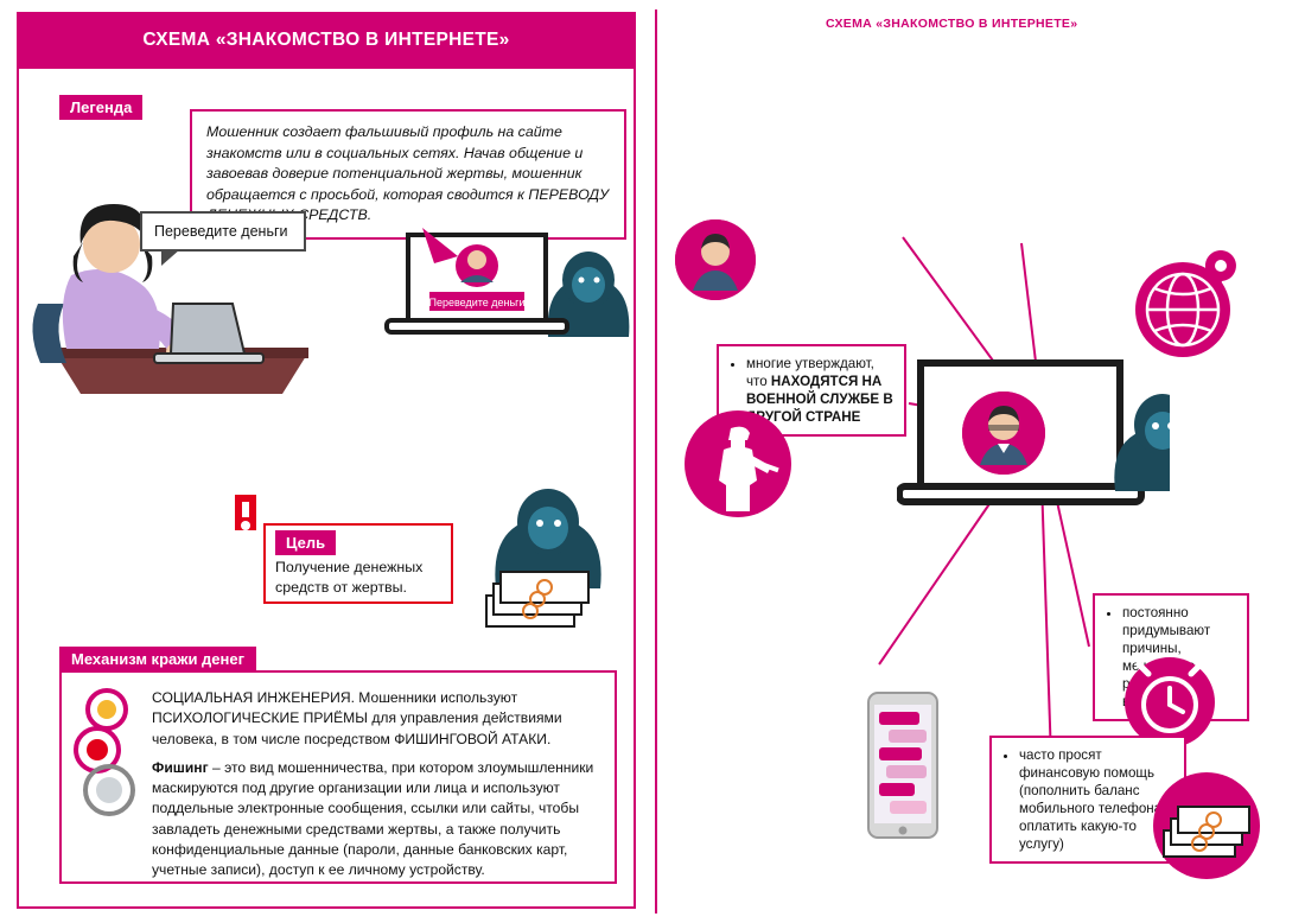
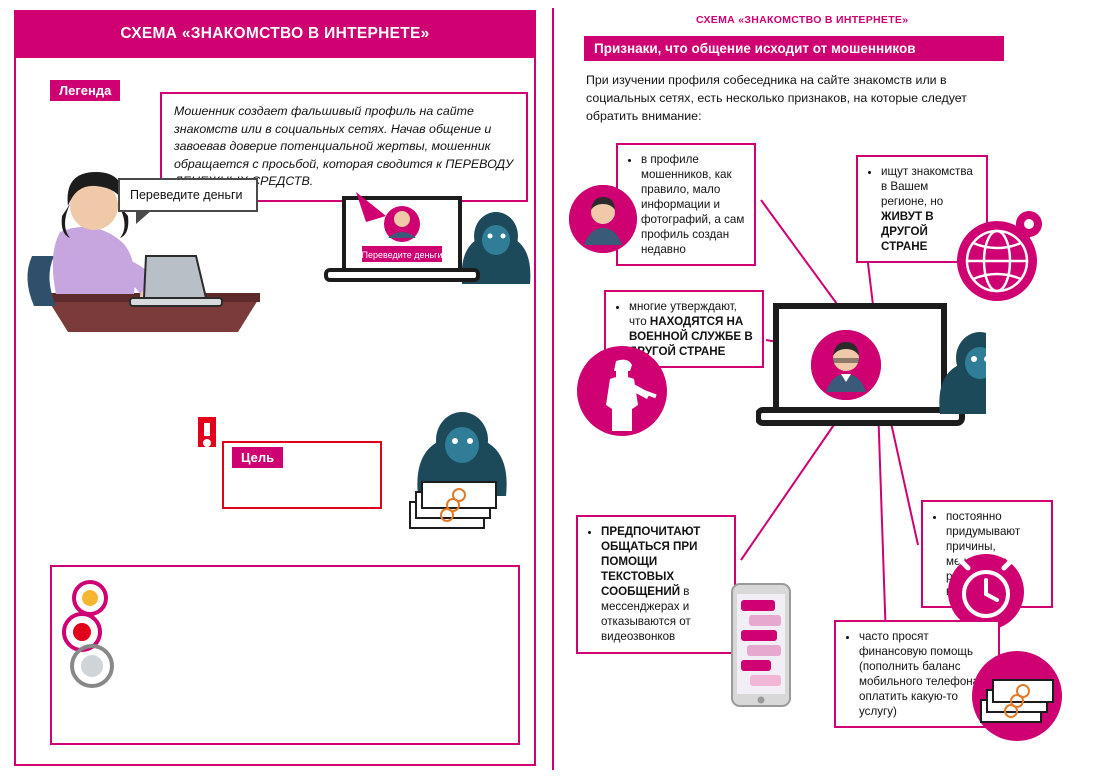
  СХЕМА «ЗНАКОМСТВО В ИНТЕРНЕТЕ»
  Легенда
  Мошенник создает фальшивый профиль на сайте знакомств или в социальных сетях. Начав общение и завоевав доверие потенциальной жертвы, мошенник обращается с просьбой, которая сводится к ПЕРЕВОДУ РЕДСТВ.
  Переведите деньги
  Переведите деньги
  Цель
- Получение денежных средств от жертвы.
- Механизм кражи денег
- СОЦИАЛЬНАЯ ИНЖЕНЕРИЯ. Мошенники используют ПСИХОЛОГИЧЕСКИЕ ПРИЁМЫ для управления действиями человека, в том числе посредством ФИШИНГОВОЙ АТАКИ.
- Фишинг – это вид мошенничества, при котором злоумышленники маскируются под другие организации или лица и используют поддельные электронные сообщения, ссылки или сайты, чтобы завладеть денежными средствами жертвы, а также получить конфиденциальные данные (пароли, данные банковских карт, учетные записи), доступ к ее личному устройству.
  СХЕМА «ЗНАКОМСТВО В ИНТЕРНЕТЕ»
+ Признаки, что общение исходит от мошенников
+ При изучении профиля собеседника на сайте знакомств или в социальных сетях, есть несколько признаков, на которые следует обратить внимание:
+ в профиле мошенников, как правило, мало информации и фотографий, а сам профиль создан недавно
+ ищут знакомства в Вашем регионе, но ЖИВУТ В ДРУГОЙ СТРАНЕ
  многие утверждают, что НАХОДЯТСЯ НА ВОЕННОЙ СЛУЖБЕ В УГОЙ СТРАНЕ
+ ПРЕДПОЧИТАЮТ ОБЩАТЬСЯ ПРИ ПОМОЩИ ТЕКСТОВЫХ СООБЩЕНИЙ в мессенджерах и отказываются от видеозвонков
  часто просят финансовую помощь (пополнить баланс мобильного телефон оплатить какую-то услугу)
